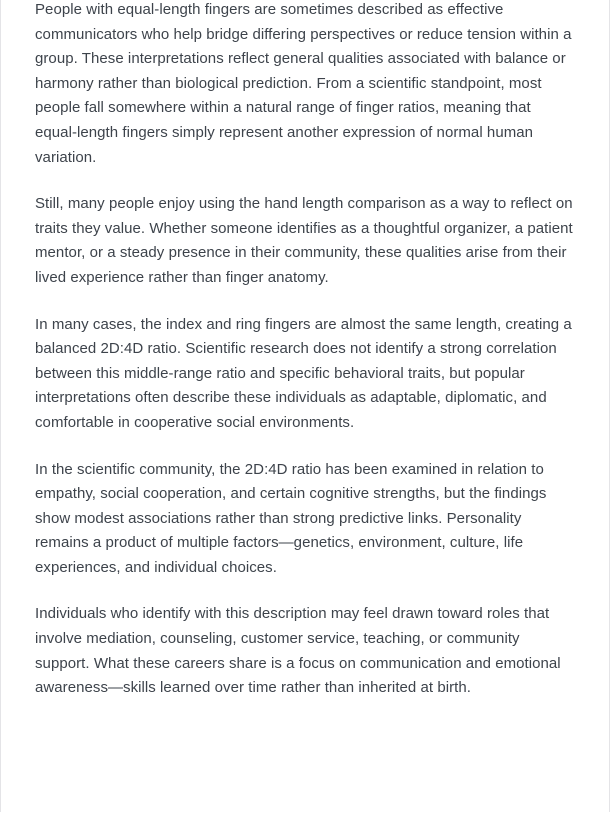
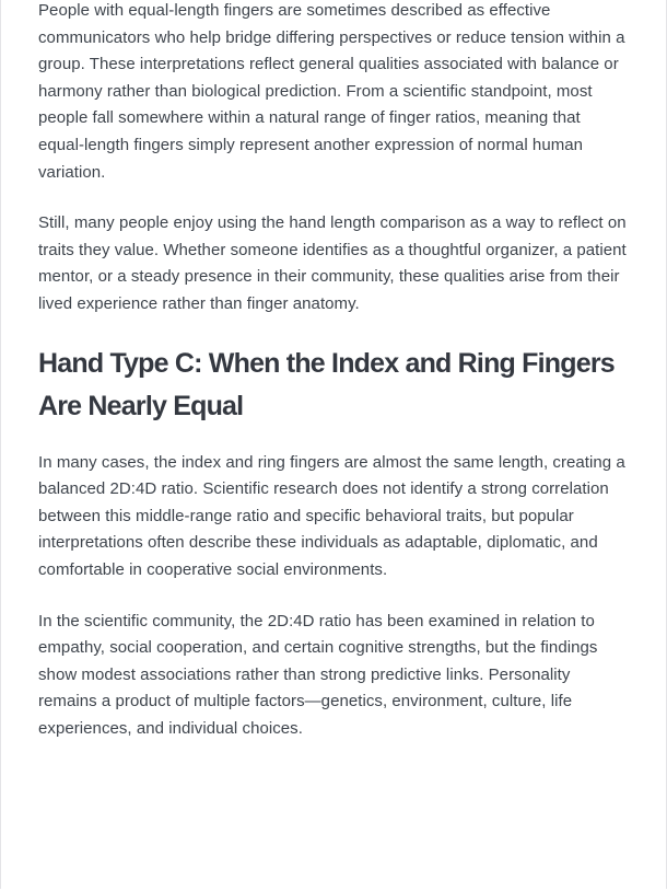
  People with equal-length fingers are sometimes described as effective communicators who help bridge differing perspectives or reduce tension within a group. These interpretations reflect general qualities associated with balance or harmony rather than biological prediction. From a scientific standpoint, most people fall somewhere within a natural range of finger ratios, meaning that equal-length fingers simply represent another expression of normal human variation.
  Still, many people enjoy using the hand length comparison as a way to reflect on traits they value. Whether someone identifies as a thoughtful organizer, a patient mentor, or a steady presence in their community, these qualities arise from their lived experience rather than finger anatomy.
+ Hand Type C: When the Index and Ring Fingers Are Nearly Equal
  In many cases, the index and ring fingers are almost the same length, creating a balanced 2D:4D ratio. Scientific research does not identify a strong correlation between this middle-range ratio and specific behavioral traits, but popular interpretations often describe these individuals as adaptable, diplomatic, and comfortable in cooperative social environments.
  In the scientific community, the 2D:4D ratio has been examined in relation to empathy, social cooperation, and certain cognitive strengths, but the findings show modest associations rather than strong predictive links. Personality remains a product of multiple factors—genetics, environment, culture, life experiences, and individual choices.
- Individuals who identify with this description may feel drawn toward roles that involve mediation, counseling, customer service, teaching, or community support. What these careers share is a focus on communication and emotional awareness—skills learned over time rather than inherited at birth.
